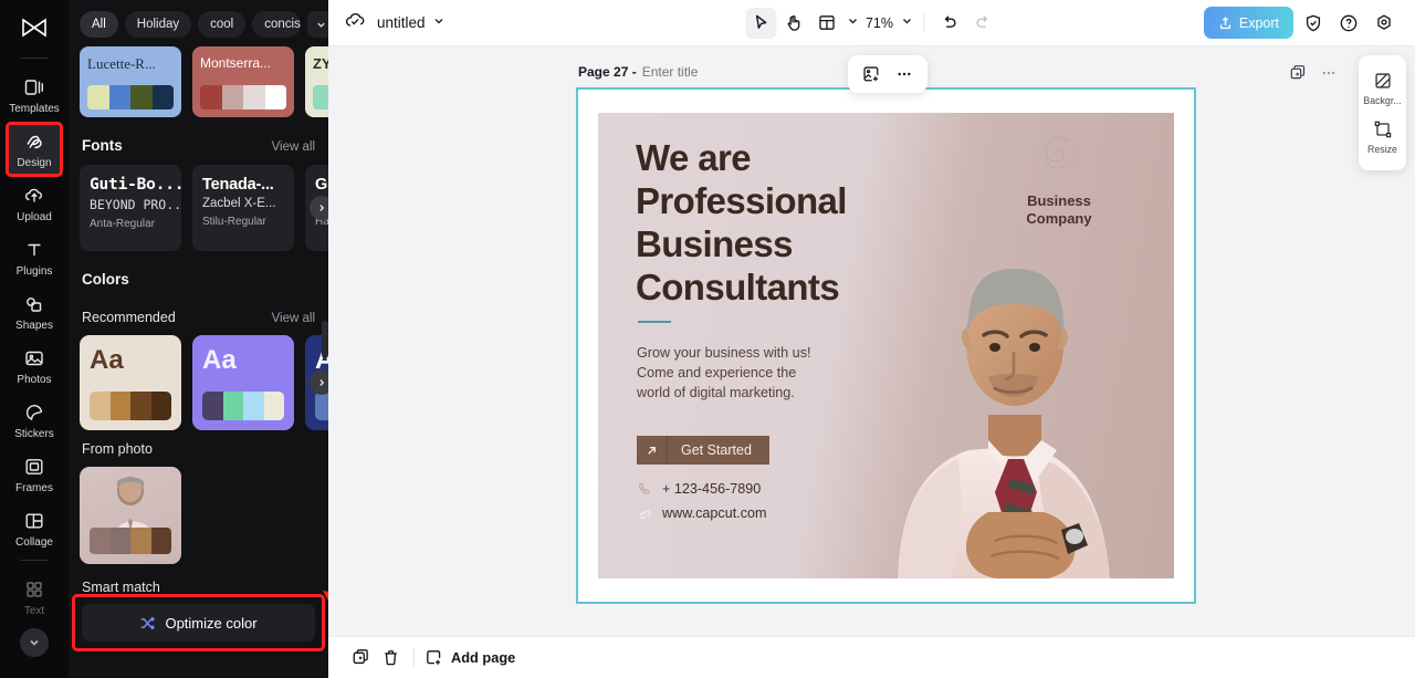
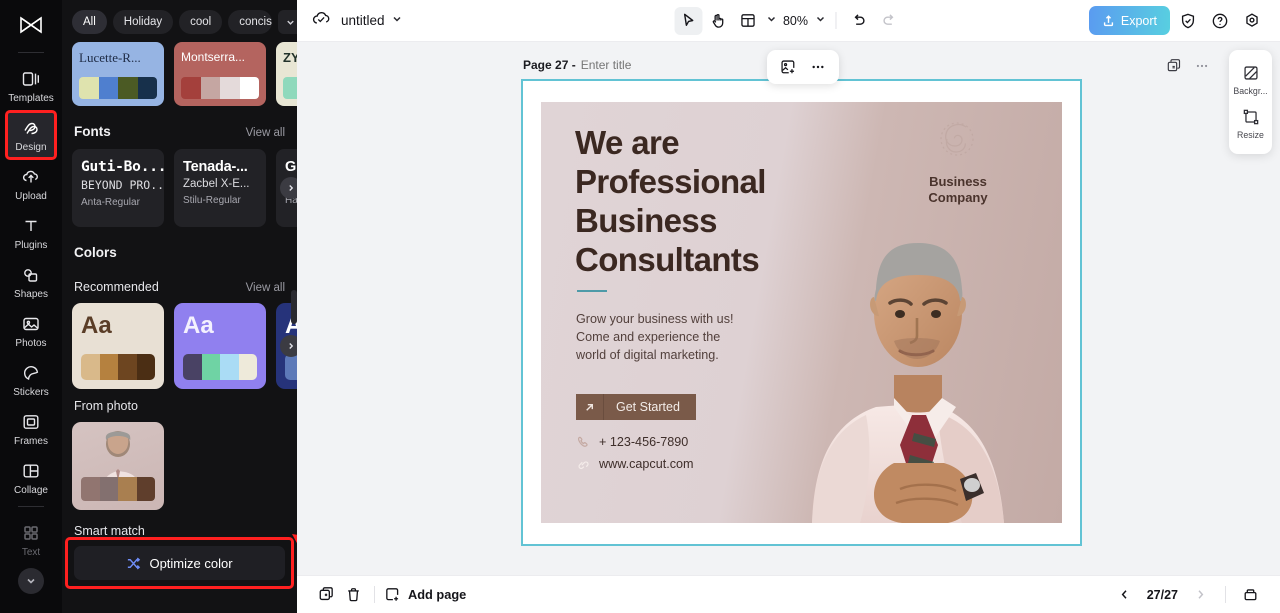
  Templates
  Design
  Upload
  Plugins
  Shapes
  Photos
  Stickers
  Frames
  Collage
  Text
  All
  Holiday
  cool
  concis
  Lucette-R...
  Montserra...
  ZY
  Fonts
  View all
  Guti-Bo...
  BEYOND PRO..
  Anta-Regular
  Tenada-...
  Zacbel X-E...
  Stilu-Regular
  Colors
  Recommended
  View all
  Aa
  Aa
  A
  From photo
  Smart match
  Optimize color
  untitled
- 71%
+ 80%
  Export
  Page 27 -
  Enter title
  We are
  Professional
  Business
  Consultants
  Grow your business with us!
  Come and experience the
  world of digital marketing.
  Get Started
  + 123-456-7890
  www.capcut.com
  Business
  Company
  Backgr...
  Resize
  Add page
+ 27/27
